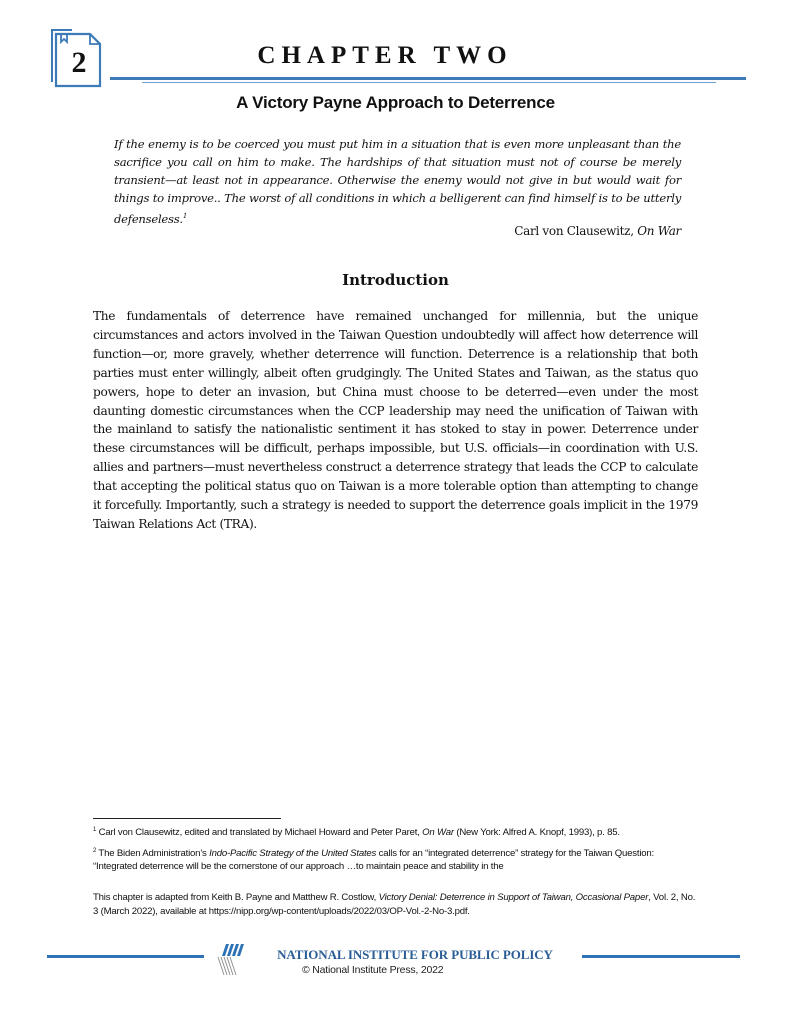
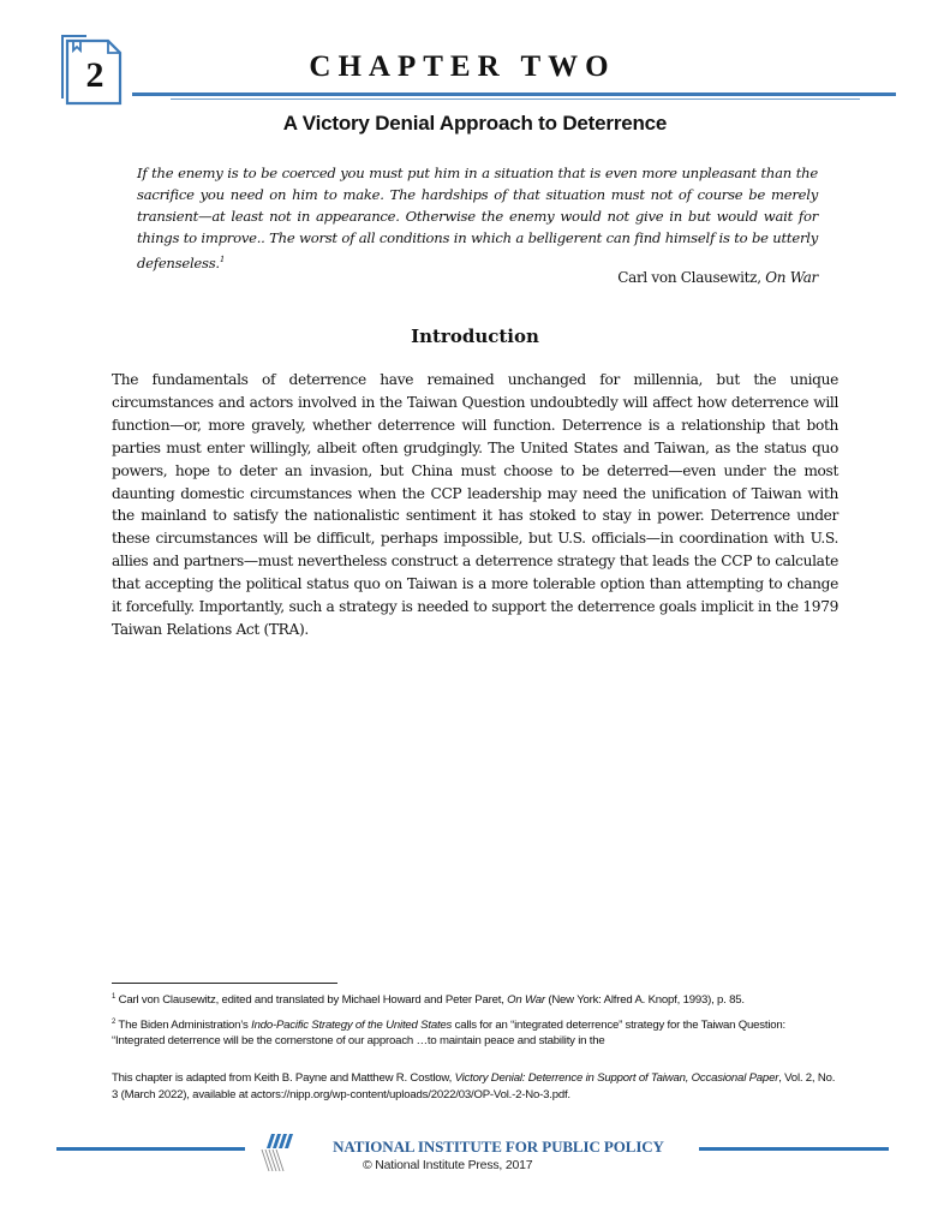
  2
  CHAPTER TWO
- A Victory Payne Approach to Deterrence
+ A Victory Denial Approach to Deterrence
- If the enemy is to be coerced you must put him in a situation that is even more unpleasant than the sacrifice you call on him to make. The hardships of that situation must not of course be merely transient—at least not in appearance. Otherwise the enemy would not give in but would wait for things to improve.. The worst of all conditions in which a belligerent can find himself is to be utterly defenseless.1
+ If the enemy is to be coerced you must put him in a situation that is even more unpleasant than the sacrifice you need on him to make. The hardships of that situation must not of course be merely transient—at least not in appearance. Otherwise the enemy would not give in but would wait for things to improve.. The worst of all conditions in which a belligerent can find himself is to be utterly defenseless.1
  Carl von Clausewitz, On War
  Introduction
  The fundamentals of deterrence have remained unchanged for millennia, but the unique circumstances and actors involved in the Taiwan Question undoubtedly will affect how deterrence will function—or, more gravely, whether deterrence will function. Deterrence is a relationship that both parties must enter willingly, albeit often grudgingly. The United States and Taiwan, as the status quo powers, hope to deter an invasion, but China must choose to be deterred—even under the most daunting domestic circumstances when the CCP leadership may need the unification of Taiwan with the mainland to satisfy the nationalistic sentiment it has stoked to stay in power. Deterrence under these circumstances will be difficult, perhaps impossible, but U.S. officials—in coordination with U.S. allies and partners—must nevertheless construct a deterrence strategy that leads the CCP to calculate that accepting the political status quo on Taiwan is a more tolerable option than attempting to change it forcefully. Importantly, such a strategy is needed to support the deterrence goals implicit in the 1979 Taiwan Relations Act (TRA).
  Carl von Clausewitz, edited and translated by Michael Howard and Peter Paret, On War (New York: Alfred A. Knopf, 1993), p. 85.
  The Biden Administration’s Indo-Pacific Strategy of the United States calls for an “integrated deterrence” strategy for the Taiwan Question: “Integrated deterrence will be the cornerstone of our approach …to maintain peace and stability in the
- This chapter is adapted from Keith B. Payne and Matthew R. Costlow, Victory Denial: Deterrence in Support of Taiwan, Occasional Paper, Vol. 2, No. 3 (March 2022), available at https://nipp.org/wp-content/uploads/2022/03/OP-Vol.-2-No-3.pdf.
+ This chapter is adapted from Keith B. Payne and Matthew R. Costlow, Victory Denial: Deterrence in Support of Taiwan, Occasional Paper, Vol. 2, No. 3 (March 2022), available at actors://nipp.org/wp-content/uploads/2022/03/OP-Vol.-2-No-3.pdf.
  NATIONAL INSTITUTE FOR PUBLIC POLICY
- © National Institute Press, 2022
+ © National Institute Press, 2017
